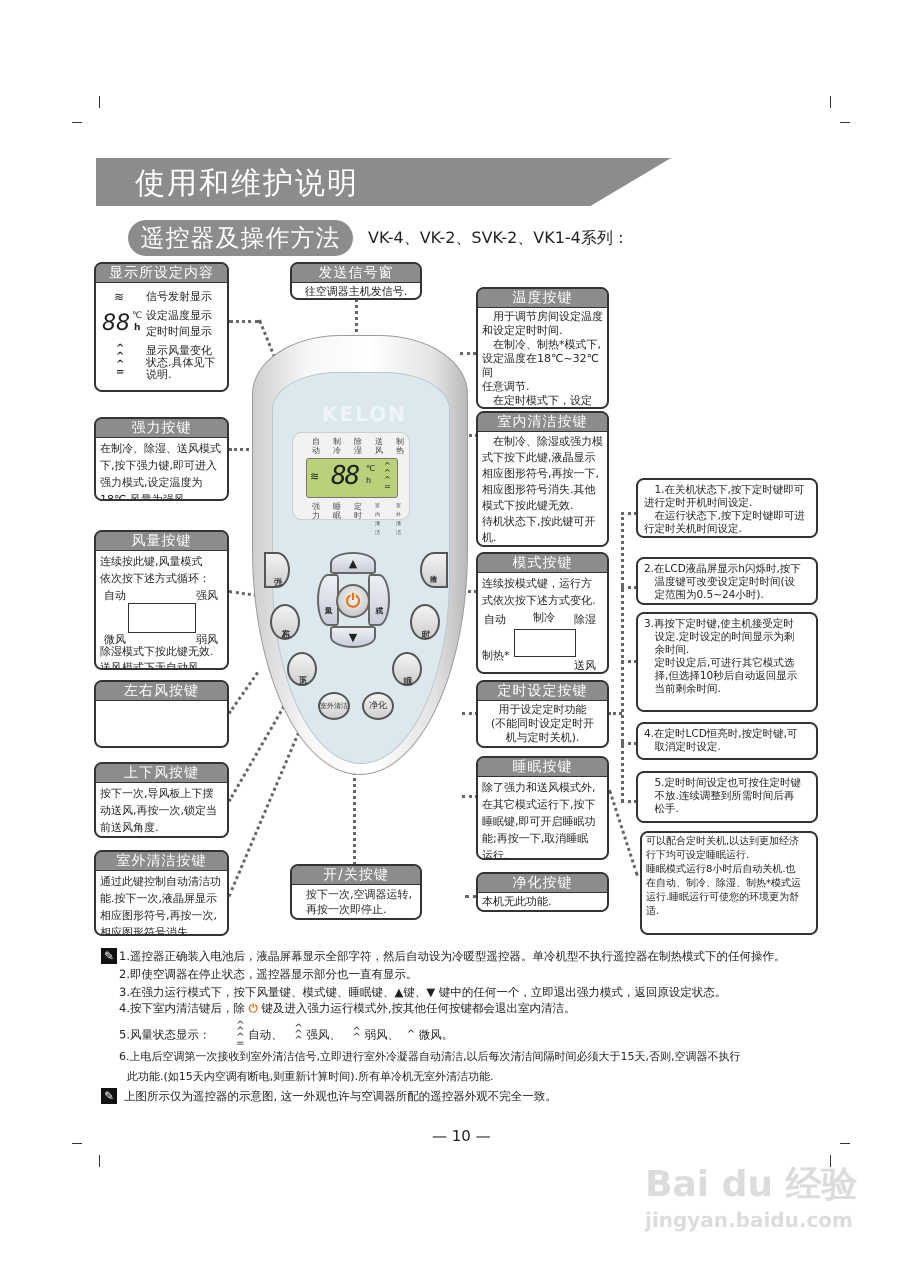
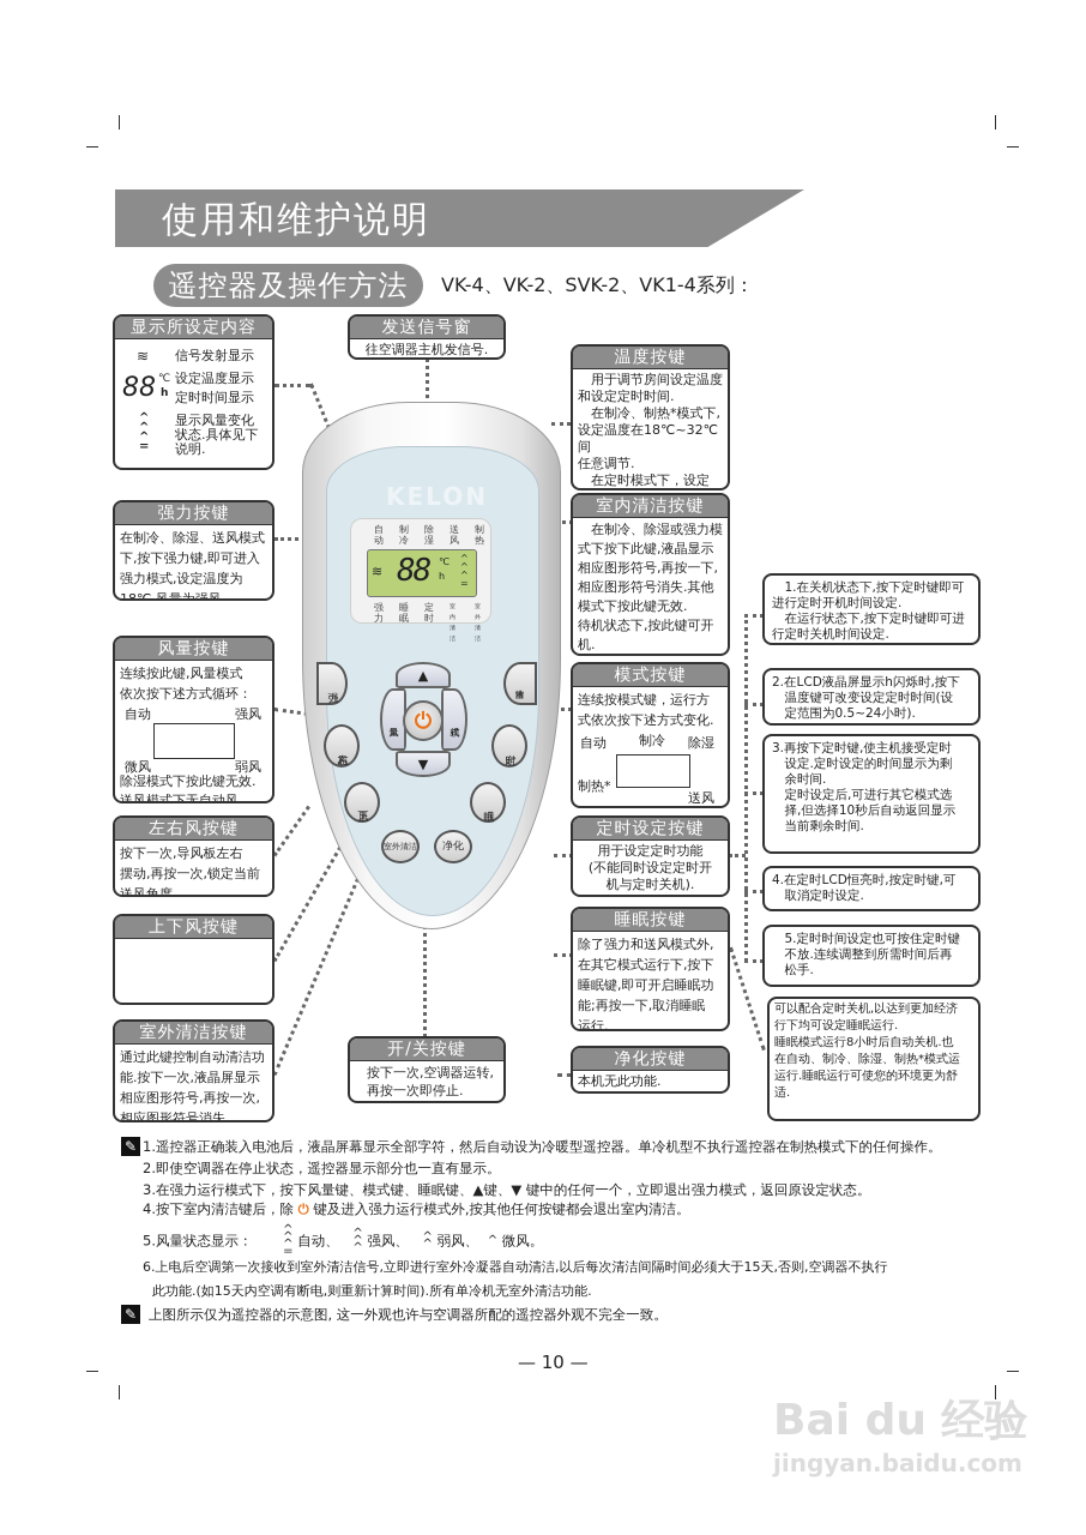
  使用和维护说明
  遥控器及操作方法
  VK-4、VK-2、SVK-2、VK1-4系列：
  自动
  制冷
  除湿
  送风
  制热
  ≋
  88
  ℃
  h
  ^
  ^
  ^
  =
  强力
  睡眠
  定时
  室外清洁
  净化
  ▲
  ▼
  ⏻
  显示所设定内容
  ≋
  信号发射显示
  88
  ℃
  h
  设定温度显示
  定时时间显示
  ^
  ^
  ^
  =
  显示风量变化状态.具体见下说明.
  强力按键
  在制冷、除湿、送风模式
  下,按下强力键,即可进入
  强力模式,设定温度为
  风量按键
  连续按此键,风量模式
  依次按下述方式循环：
  自动
  强风
  微风
  弱风
  除湿模式下按此键无效.
  送风模式下无自动风.
  左右风按键
+ 按下一次,导风板左右
+ 摆动,再按一次,锁定当前
+ 送风角度.
  上下风按键
- 按下一次,导风板上下摆
- 动送风,再按一次,锁定当
- 前送风角度.
  室外清洁按键
  通过此键控制自动清洁功
  能.按下一次,液晶屏显示
  相应图形符号,再按一次,
  相应图形符号消失.
  发送信号窗
  往空调器主机发信号.
  开/关按键
  按下一次,空调器运转,
  再按一次即停止.
  温度按键
  用于调节房间设定温度
  和设定定时时间.
  在制冷、制热*模式下,
  设定温度在18℃~32℃间
  任意调节.
  在定时模式下，设定
  室内清洁按键
  在制冷、除湿或强力模
  式下按下此键,液晶显示
  相应图形符号,再按一下,
  相应图形符号消失.其他
  模式下按此键无效.
  待机状态下,按此键可开
  机.
  模式按键
  连续按模式键，运行方
  式依次按下述方式变化.
  自动
  制冷
  除湿
  制热*
  送风
  定时设定按键
  用于设定定时功能
  (不能同时设定定时开
  机与定时关机).
  睡眠按键
  除了强力和送风模式外,
  在其它模式运行下,按下
  睡眠键,即可开启睡眠功
  能;再按一下,取消睡眠
  运行.
  净化按键
  本机无此功能.
  1.在关机状态下,按下定时键即可
  进行定时开机时间设定.
  在运行状态下,按下定时键即可进
  行定时关机时间设定.
  2.在LCD液晶屏显示h闪烁时,按下
  温度键可改变设定定时时间(设
  定范围为0.5~24小时).
  3.再按下定时键,使主机接受定时
  设定.定时设定的时间显示为剩
  余时间.
  定时设定后,可进行其它模式选
  择,但选择10秒后自动返回显示
  当前剩余时间.
  4.在定时LCD恒亮时,按定时键,可
  取消定时设定.
  5.定时时间设定也可按住定时键
  不放.连续调整到所需时间后再
  松手.
  可以配合定时关机,以达到更加经济
  行下均可设定睡眠运行.
  睡眠模式运行8小时后自动关机.也
  在自动、制冷、除湿、制热*模式运
  运行.睡眠运行可使您的环境更为舒
  适.
  ✎
  1.遥控器正确装入电池后，液晶屏幕显示全部字符，然后自动设为冷暖型遥控器。单冷机型不执行遥控器在制热模式下的任何操作。
  2.即使空调器在停止状态，遥控器显示部分也一直有显示。
  3.在强力运行模式下，按下风量键、模式键、睡眠键、▲键、▼ 键中的任何一个，立即退出强力模式，返回原设定状态。
  4.按下室内清洁键后，除 ⏻ 键及进入强力运行模式外,按其他任何按键都会退出室内清洁。
  5.风量状态显示： ^
  ^
  ^
  = 自动、 ^
  ^
  ^ 强风、 ^
  ^ 弱风、 ^ 微风。
  6.上电后空调第一次接收到室外清洁信号,立即进行室外冷凝器自动清洁,以后每次清洁间隔时间必须大于15天,否则,空调器不执行
  此功能.(如15天内空调有断电,则重新计算时间).所有单冷机无室外清洁功能.
  ✎
  上图所示仅为遥控器的示意图, 这一外观也许与空调器所配的遥控器外观不完全一致。
  — 10 —
  Bai du 经验
  jingyan.baidu.com
